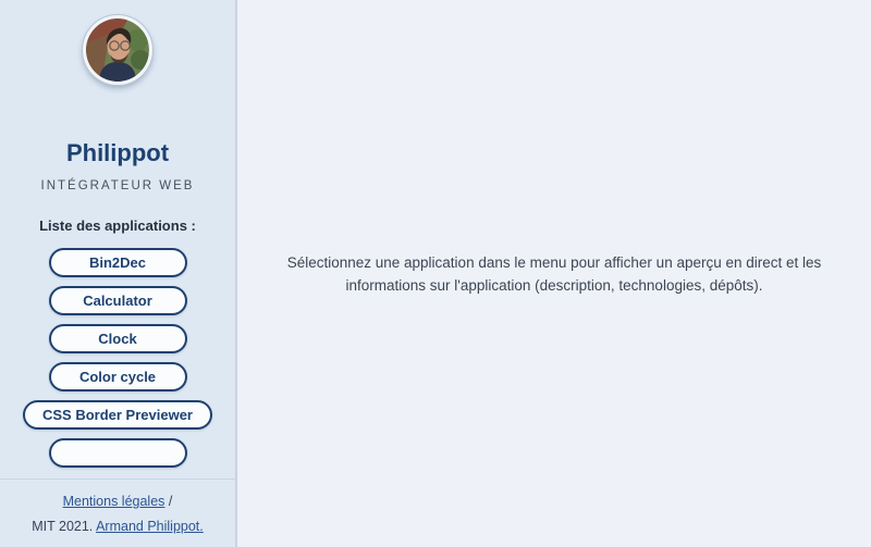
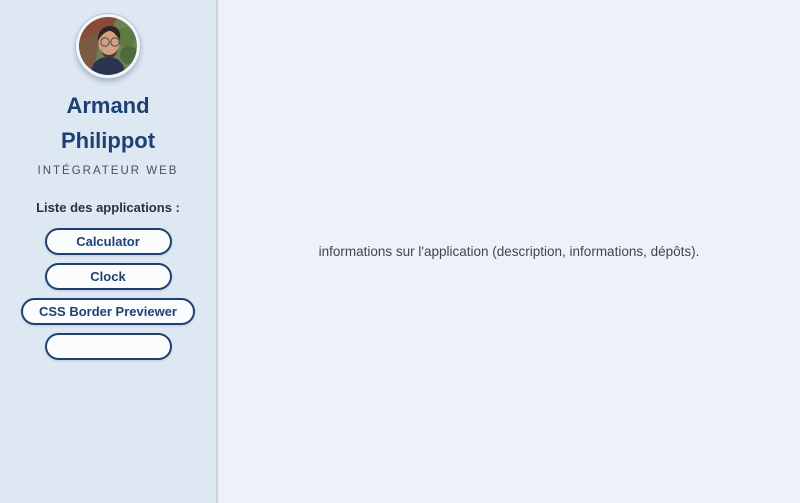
+ Armand
  Philippot
  INTÉGRATEUR WEB
  Liste des applications :
- Bin2Dec
  Calculator
  Clock
- Color cycle
  CSS Border Previewer
- Mentions légales /
- MIT 2021. Armand Philippot.
- Sélectionnez une application dans le menu pour afficher un aperçu en direct et les
- informations sur l'application (description, technologies, dépôts).
+ informations sur l'application (description, informations, dépôts).
